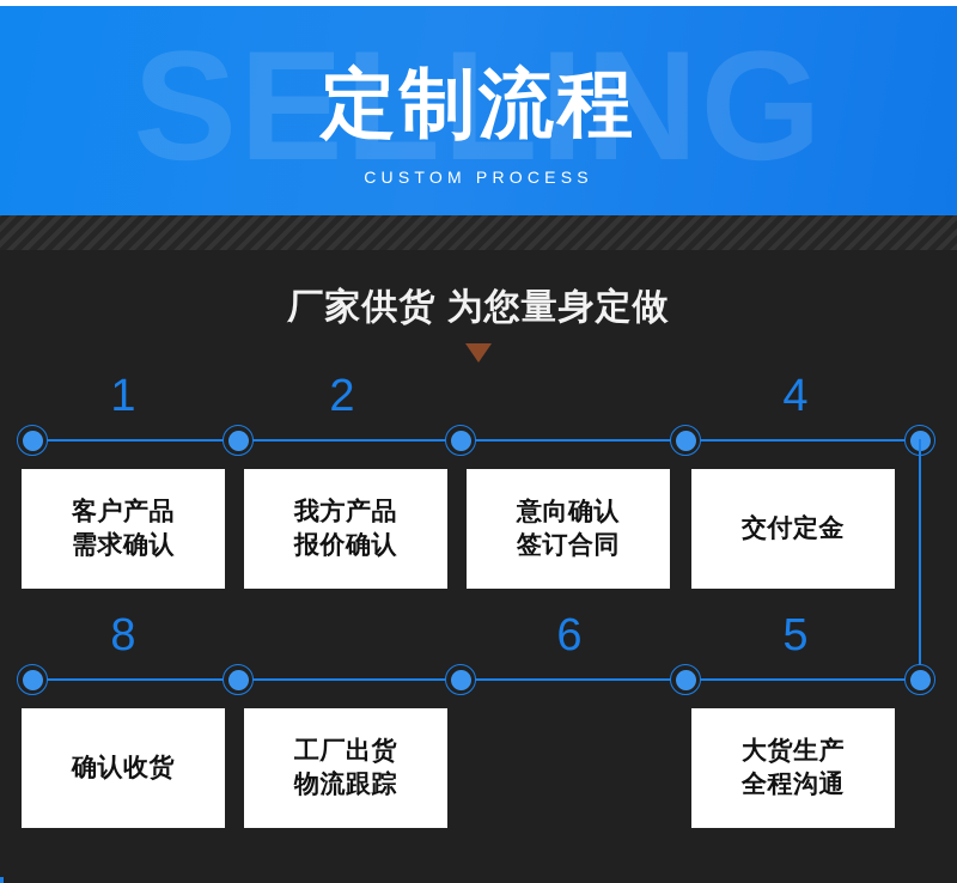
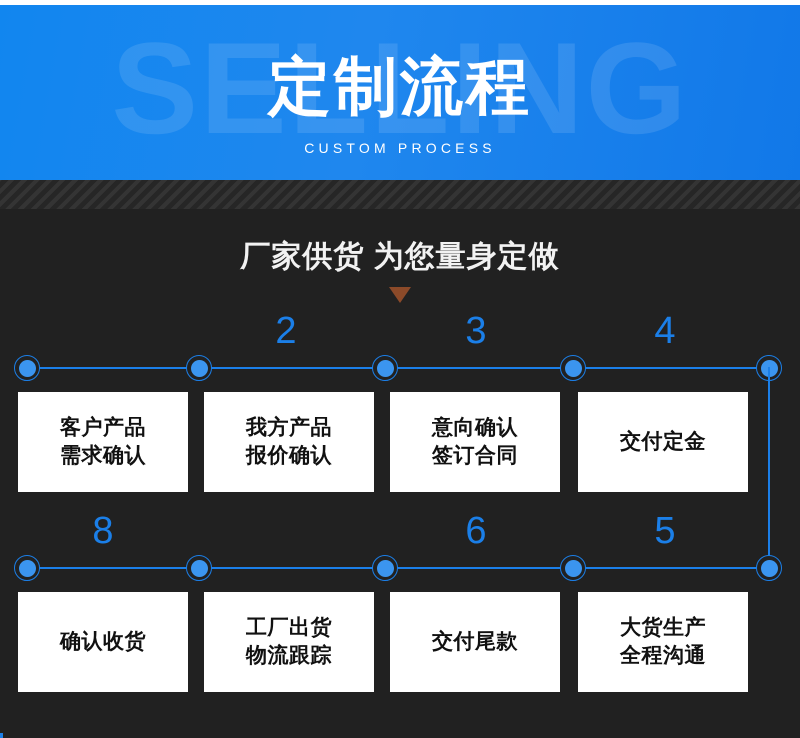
  SELLING
  定制流程
  CUSTOM PROCESS
  厂家供货 为您量身定做
- 1
  2
+ 3
  4
  客户产品
  需求确认
  我方产品
  报价确认
  意向确认
  签订合同
  交付定金
  8
  6
  5
  确认收货
  工厂出货
  物流跟踪
+ 交付尾款
  大货生产
  全程沟通
